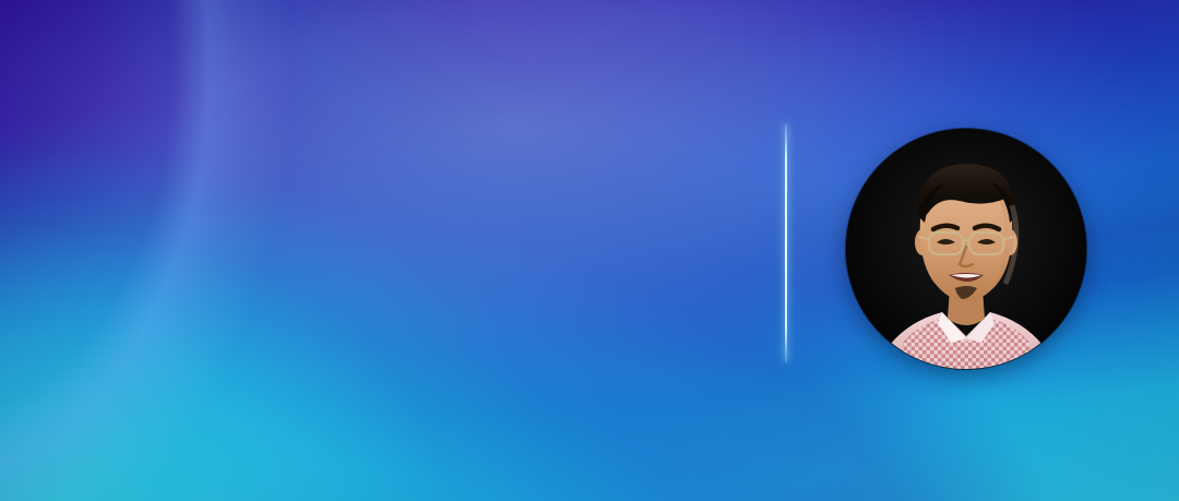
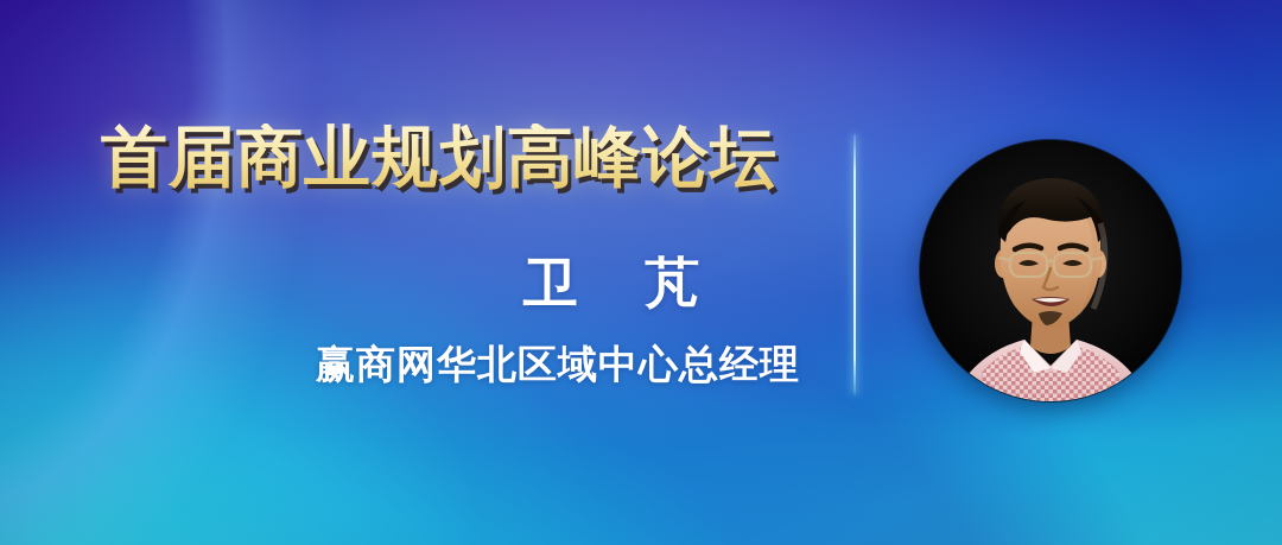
+ 首届商业规划高峰论坛
+ 卫 芃
+ 赢商网华北区域中心总经理
